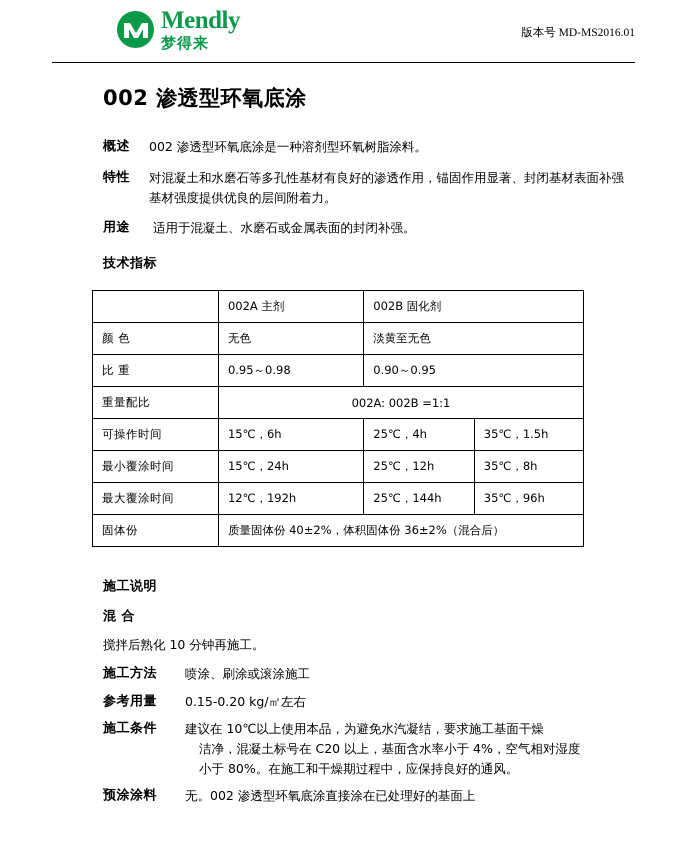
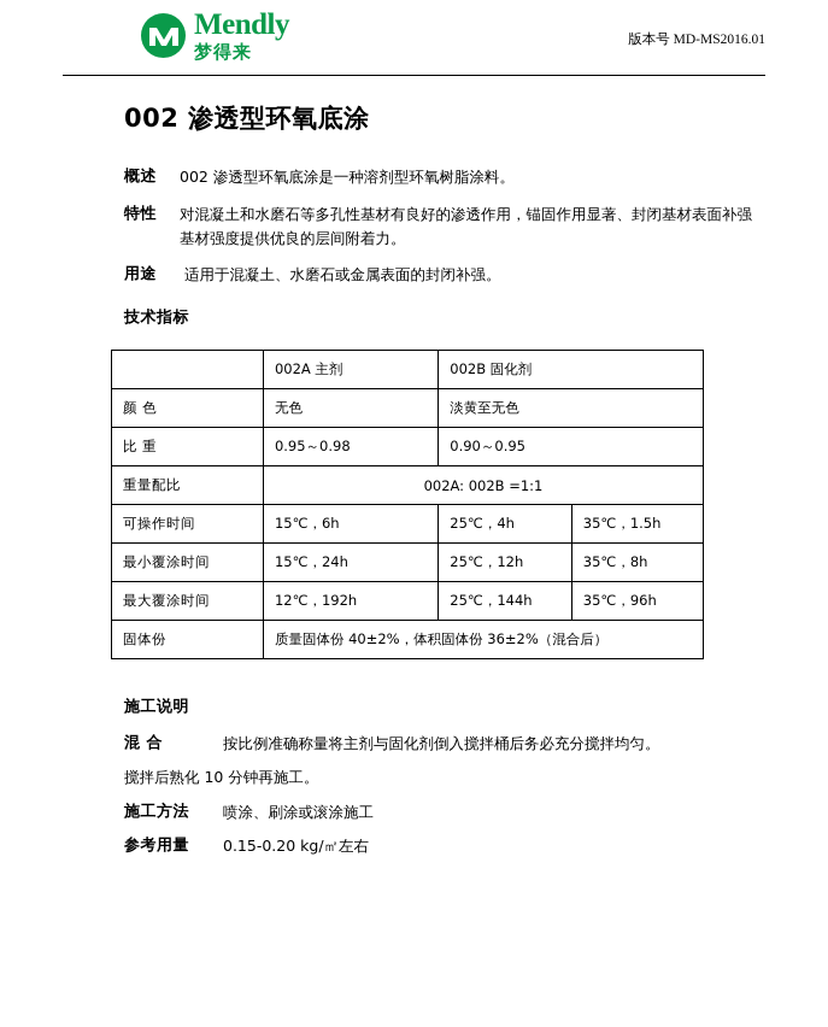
  Mendly
  梦得来
  版本号 MD-MS2016.01
  002 渗透型环氧底涂
  概述
  002 渗透型环氧底涂是一种溶剂型环氧树脂涂料。
  特性
  对混凝土和水磨石等多孔性基材有良好的渗透作用，锚固作用显著、封闭基材表面补强基材强度提供优良的层间附着力。
  用途
  适用于混凝土、水磨石或金属表面的封闭补强。
  技术指标
  	002A 主剂	002B 固化剂
  颜 色	无色	淡黄至无色
  比 重	0.95～0.98	0.90～0.95
  重量配比	002A: 002B =1:1
  可操作时间	15℃，6h	25℃，4h	35℃，1.5h
  最小覆涂时间	15℃，24h	25℃，12h	35℃，8h
  最大覆涂时间	12℃，192h	25℃，144h	35℃，96h
  固体份	质量固体份 40±2%，体积固体份 36±2%（混合后）
  施工说明
  混 合
+ 按比例准确称量将主剂与固化剂倒入搅拌桶后务必充分搅拌均匀。
  搅拌后熟化 10 分钟再施工。
  施工方法
  喷涂、刷涂或滚涂施工
  参考用量
  0.15-0.20 kg/㎡左右
- 施工条件
- 建议在 10℃以上使用本品，为避免水汽凝结，要求施工基面干燥
- 洁净，混凝土标号在 C20 以上，基面含水率小于 4%，空气相对湿度
- 小于 80%。在施工和干燥期过程中，应保持良好的通风。
- 预涂涂料
- 无。002 渗透型环氧底涂直接涂在已处理好的基面上
